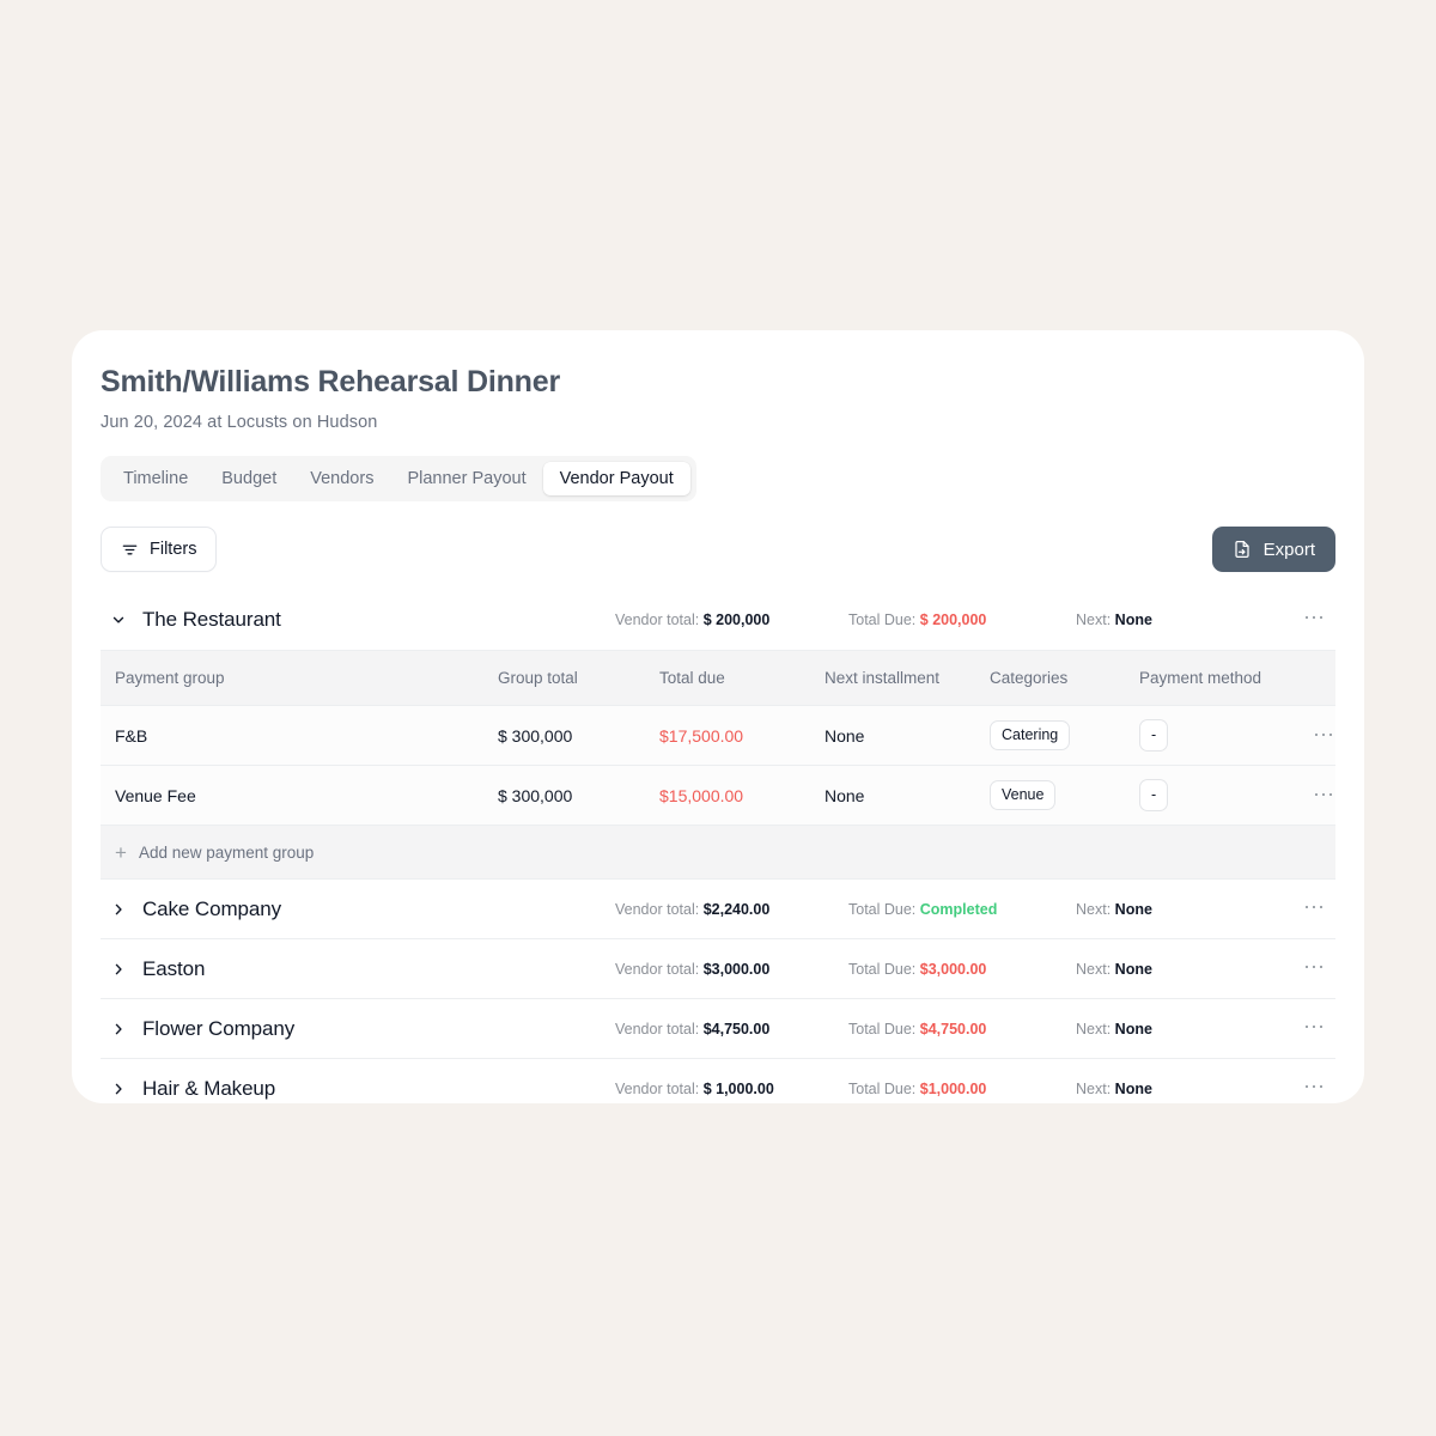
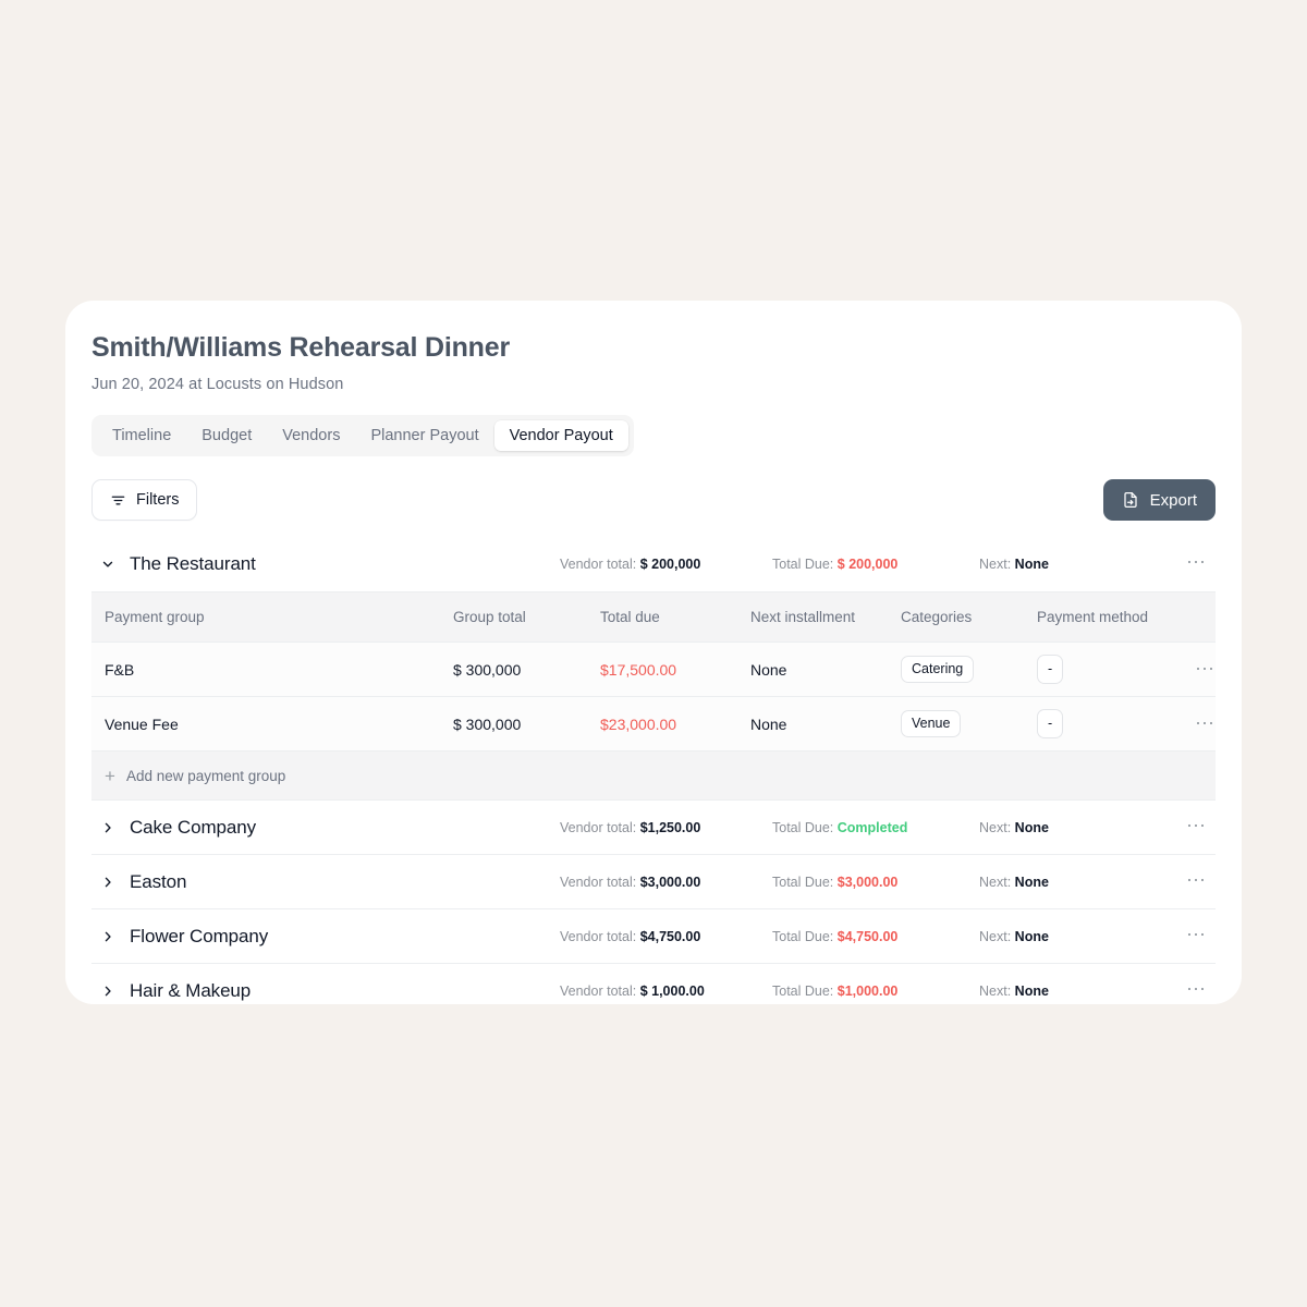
  Smith/Williams Rehearsal Dinner
  Jun 20, 2024 at Locusts on Hudson
  Timeline
  Budget
  Vendors
  Planner Payout
  Vendor Payout
  Filters
  Export
  The Restaurant
  Vendor total: $ 200,000
  Total Due: $ 200,000
  Next: None
  ⋯
  Payment group	Group total	Total due	Next installment	Categories	Payment method
  F&B	$ 300,000	$17,500.00	None	Catering	-	⋯
- Venue Fee	$ 300,000	$15,000.00	None	Venue	-	⋯
+ Venue Fee	$ 300,000	$23,000.00	None	Venue	-	⋯
  + Add new payment group
  Cake Company
- Vendor total: $2,240.00
+ Vendor total: $1,250.00
  Total Due: Completed
  Next: None
  ⋯
  Easton
  Vendor total: $3,000.00
  Total Due: $3,000.00
  Next: None
  ⋯
  Flower Company
  Vendor total: $4,750.00
  Total Due: $4,750.00
  Next: None
  ⋯
  Hair & Makeup
  Vendor total: $ 1,000.00
  Total Due: $1,000.00
  Next: None
  ⋯
